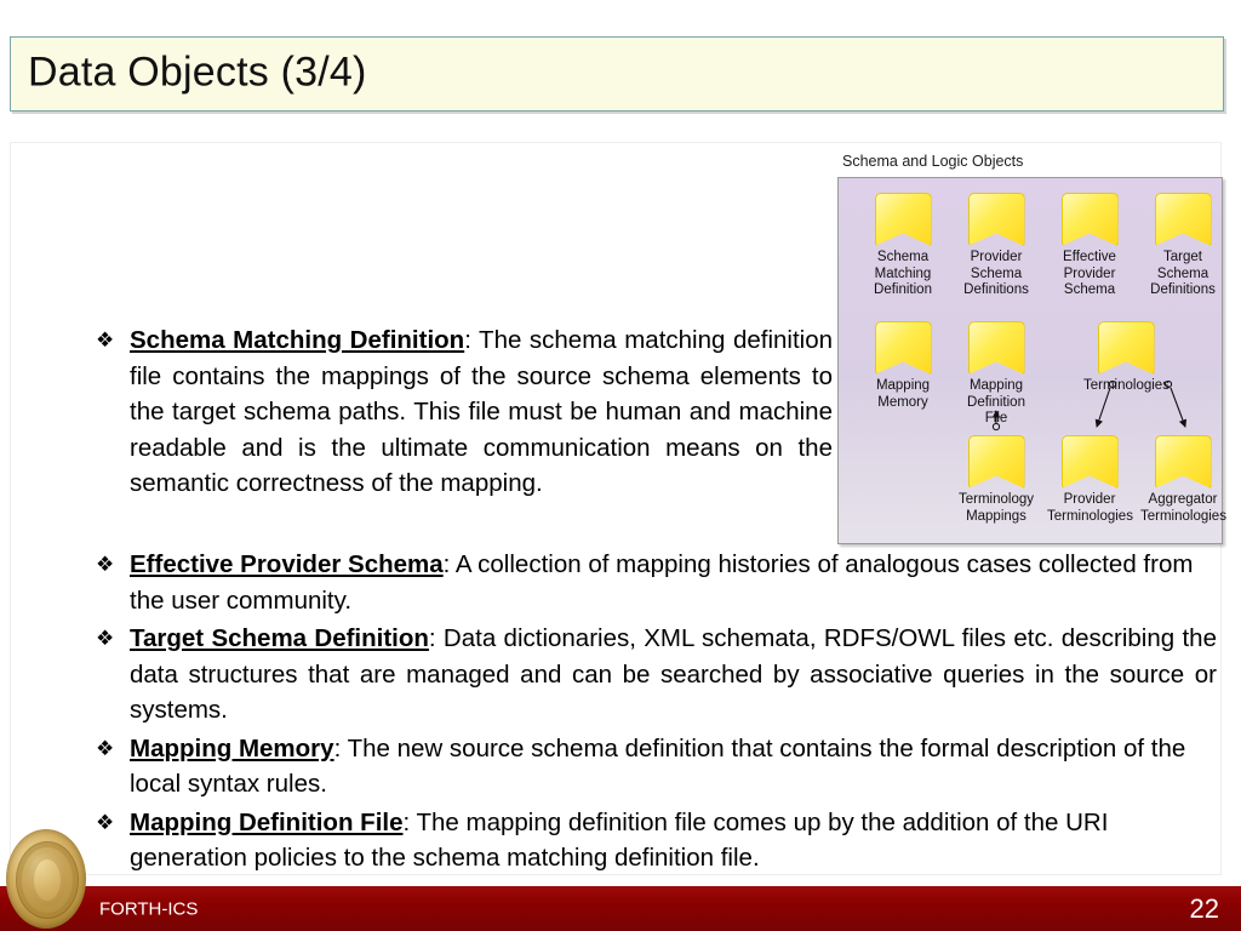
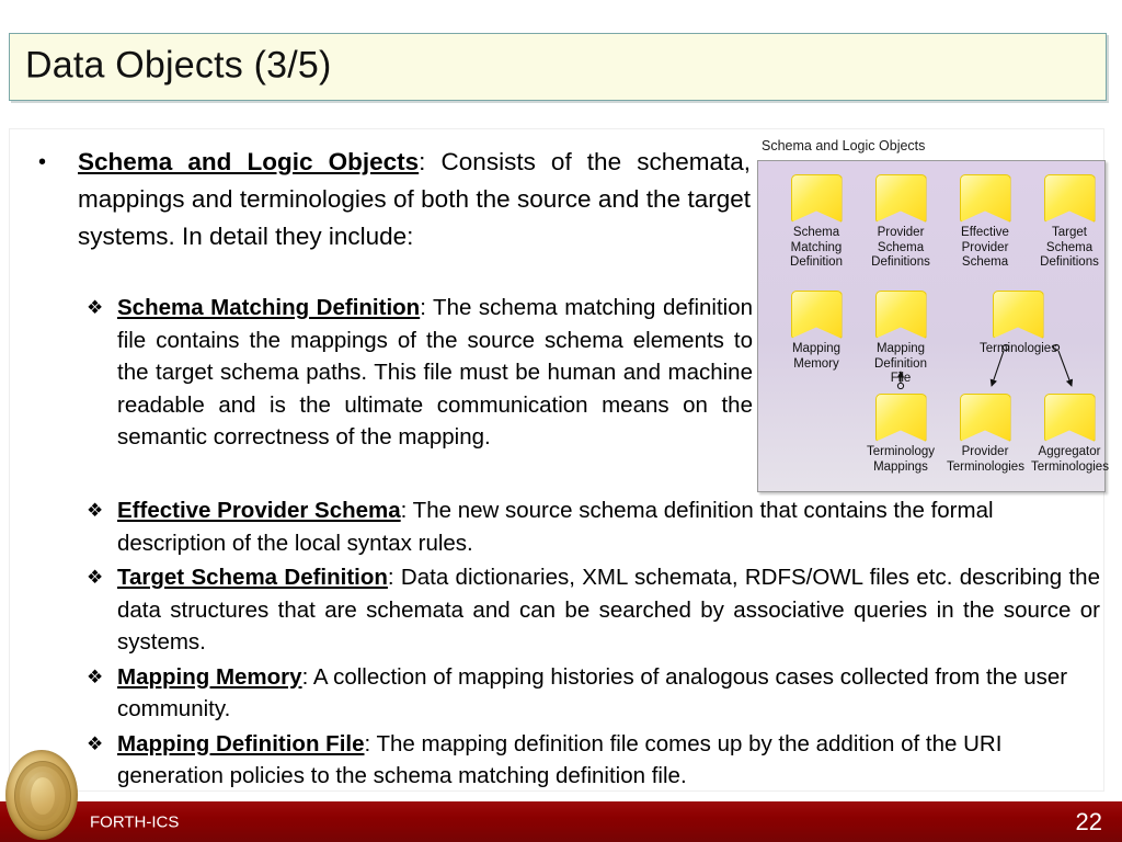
- Data Objects (3/4)
+ Data Objects (3/5)
+ •
+ Schema and Logic Objects: Consists of the schemata, mappings and terminologies of both the source and the target systems. In detail they include:
  ❖
  Schema Matching Definition: The schema matching definition file contains the mappings of the source schema elements to the target schema paths. This file must be human and machine readable and is the ultimate communication means on the semantic correctness of the mapping.
  ❖
- Effective Provider Schema: A collection of mapping histories of analogous cases collected from the user community.
+ Effective Provider Schema: The new source schema definition that contains the formal description of the local syntax rules.
  ❖
- Target Schema Definition: Data dictionaries, XML schemata, RDFS/OWL files etc. describing the data structures that are managed and can be searched by associative queries in the source or systems.
+ Target Schema Definition: Data dictionaries, XML schemata, RDFS/OWL files etc. describing the data structures that are schemata and can be searched by associative queries in the source or systems.
  ❖
- Mapping Memory: The new source schema definition that contains the formal description of the local syntax rules.
+ Mapping Memory: A collection of mapping histories of analogous cases collected from the user community.
  ❖
  Mapping Definition File: The mapping definition file comes up by the addition of the URI generation policies to the schema matching definition file.
  Schema and Logic Objects
  Schema
  Matching
  Definition
  Provider
  Schema
  Definitions
  Effective
  Provider
  Schema
  Target
  Schema
  Definitions
  Mapping
  Memory
  Mapping
  Definition
  File
  Terminologies
  Terminology
  Mappings
  Provider
  Terminologies
  Aggregator
  Terminologies
  FORTH-ICS
  22
